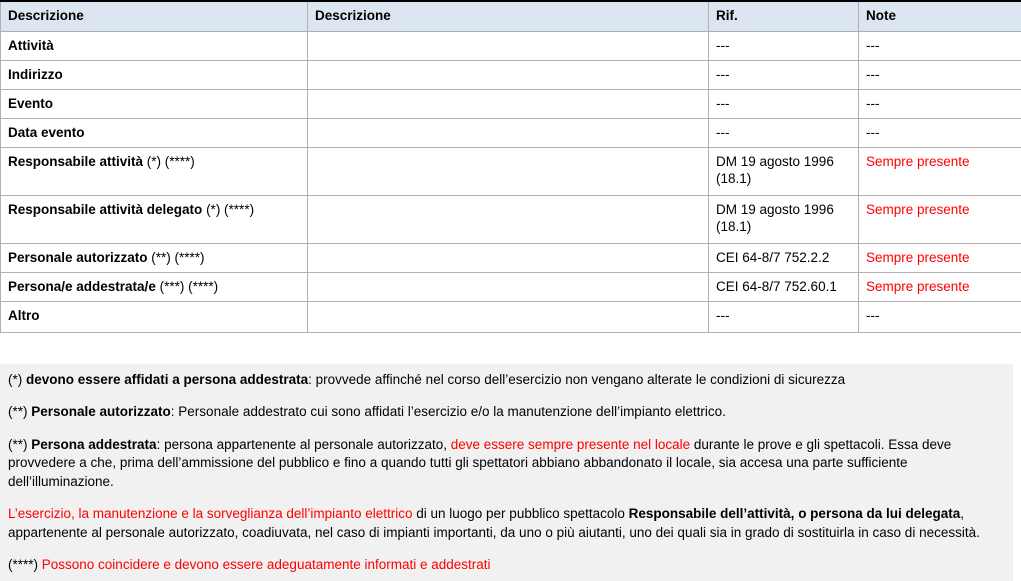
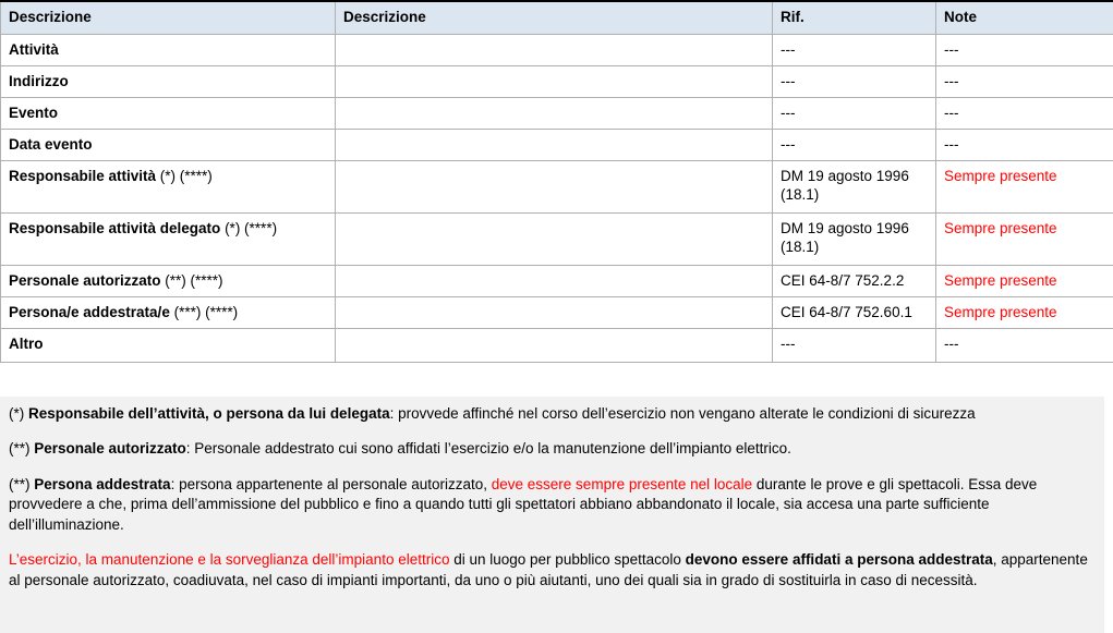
  Descrizione	Descrizione	Rif.	Note
  Attività		---	---
  Indirizzo		---	---
  Evento		---	---
  Data evento		---	---
  Responsabile attività (*) (****)		DM 19 agosto 1996 (18.1)	Sempre presente
  Responsabile attività delegato (*) (****)		DM 19 agosto 1996 (18.1)	Sempre presente
  Personale autorizzato (**) (****)		CEI 64-8/7 752.2.2	Sempre presente
  Persona/e addestrata/e (***) (****)		CEI 64-8/7 752.60.1	Sempre presente
  Altro		---	---
- (*) devono essere affidati a persona addestrata: provvede affinché nel corso dell’esercizio non vengano alterate le condizioni di sicurezza
+ (*) Responsabile dell’attività, o persona da lui delegata: provvede affinché nel corso dell’esercizio non vengano alterate le condizioni di sicurezza
  (**) Personale autorizzato: Personale addestrato cui sono affidati l’esercizio e/o la manutenzione dell’impianto elettrico.
  (**) Persona addestrata: persona appartenente al personale autorizzato, deve essere sempre presente nel locale durante le prove e gli spettacoli. Essa deve provvedere a che, prima dell’ammissione del pubblico e fino a quando tutti gli spettatori abbiano abbandonato il locale, sia accesa una parte sufficiente dell’illuminazione.
- L’esercizio, la manutenzione e la sorveglianza dell’impianto elettrico di un luogo per pubblico spettacolo Responsabile dell’attività, o persona da lui delegata, appartenente al personale autorizzato, coadiuvata, nel caso di impianti importanti, da uno o più aiutanti, uno dei quali sia in grado di sostituirla in caso di necessità.
+ L’esercizio, la manutenzione e la sorveglianza dell’impianto elettrico di un luogo per pubblico spettacolo devono essere affidati a persona addestrata, appartenente al personale autorizzato, coadiuvata, nel caso di impianti importanti, da uno o più aiutanti, uno dei quali sia in grado di sostituirla in caso di necessità.
- (****) Possono coincidere e devono essere adeguatamente informati e addestrati
